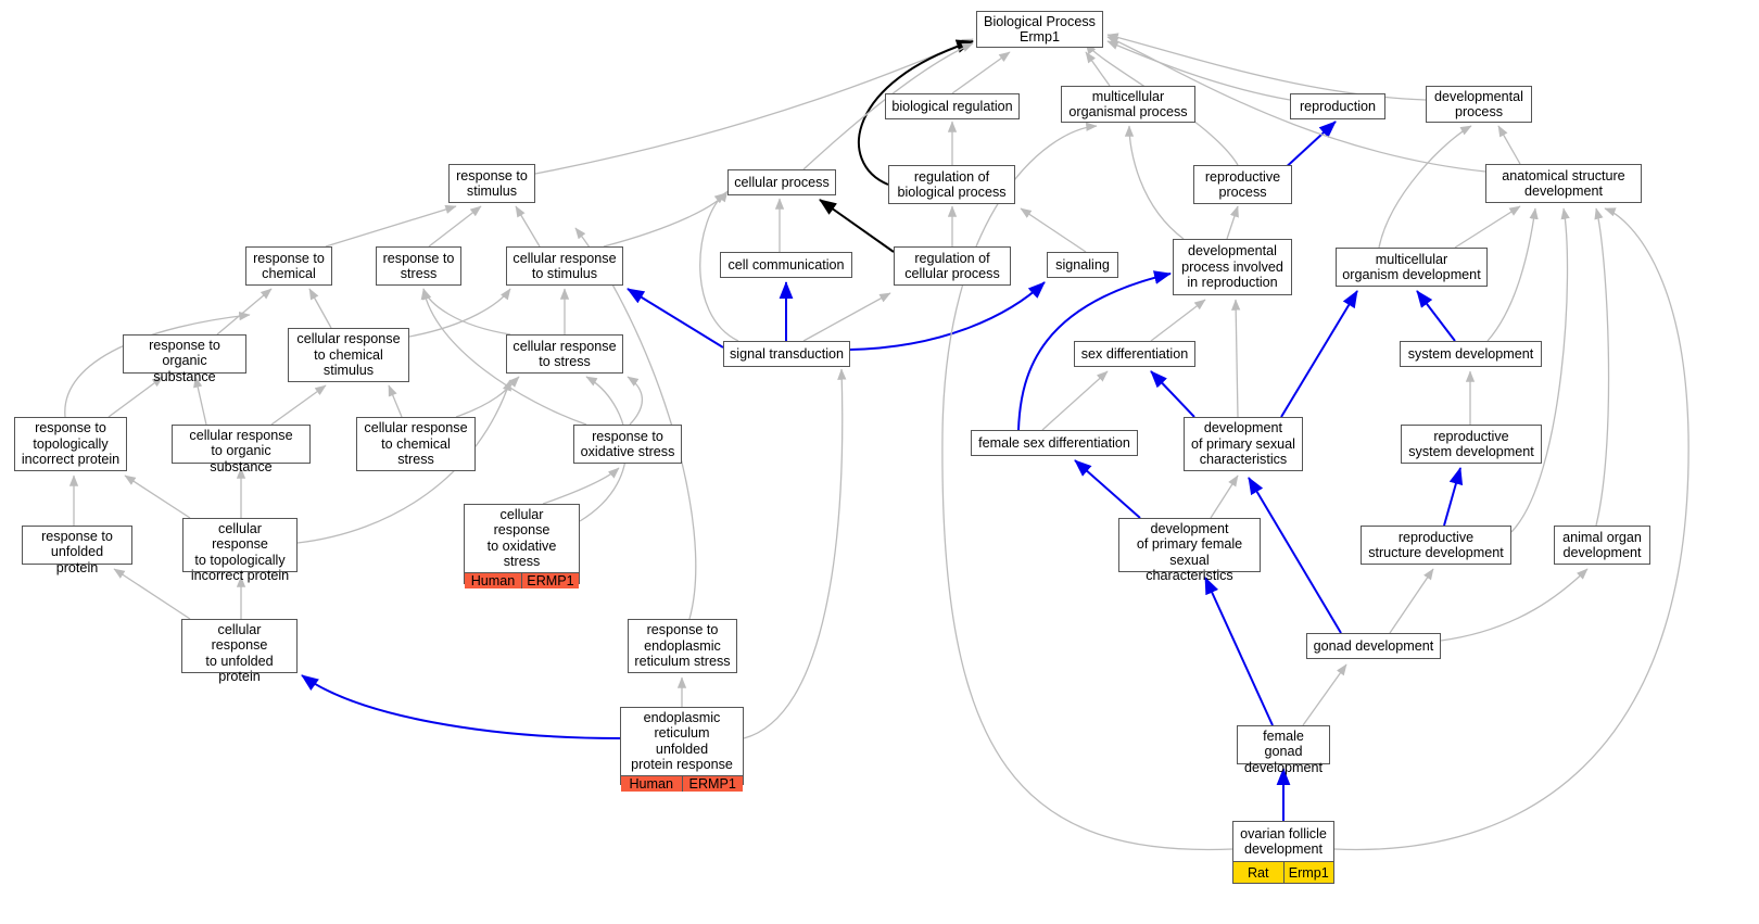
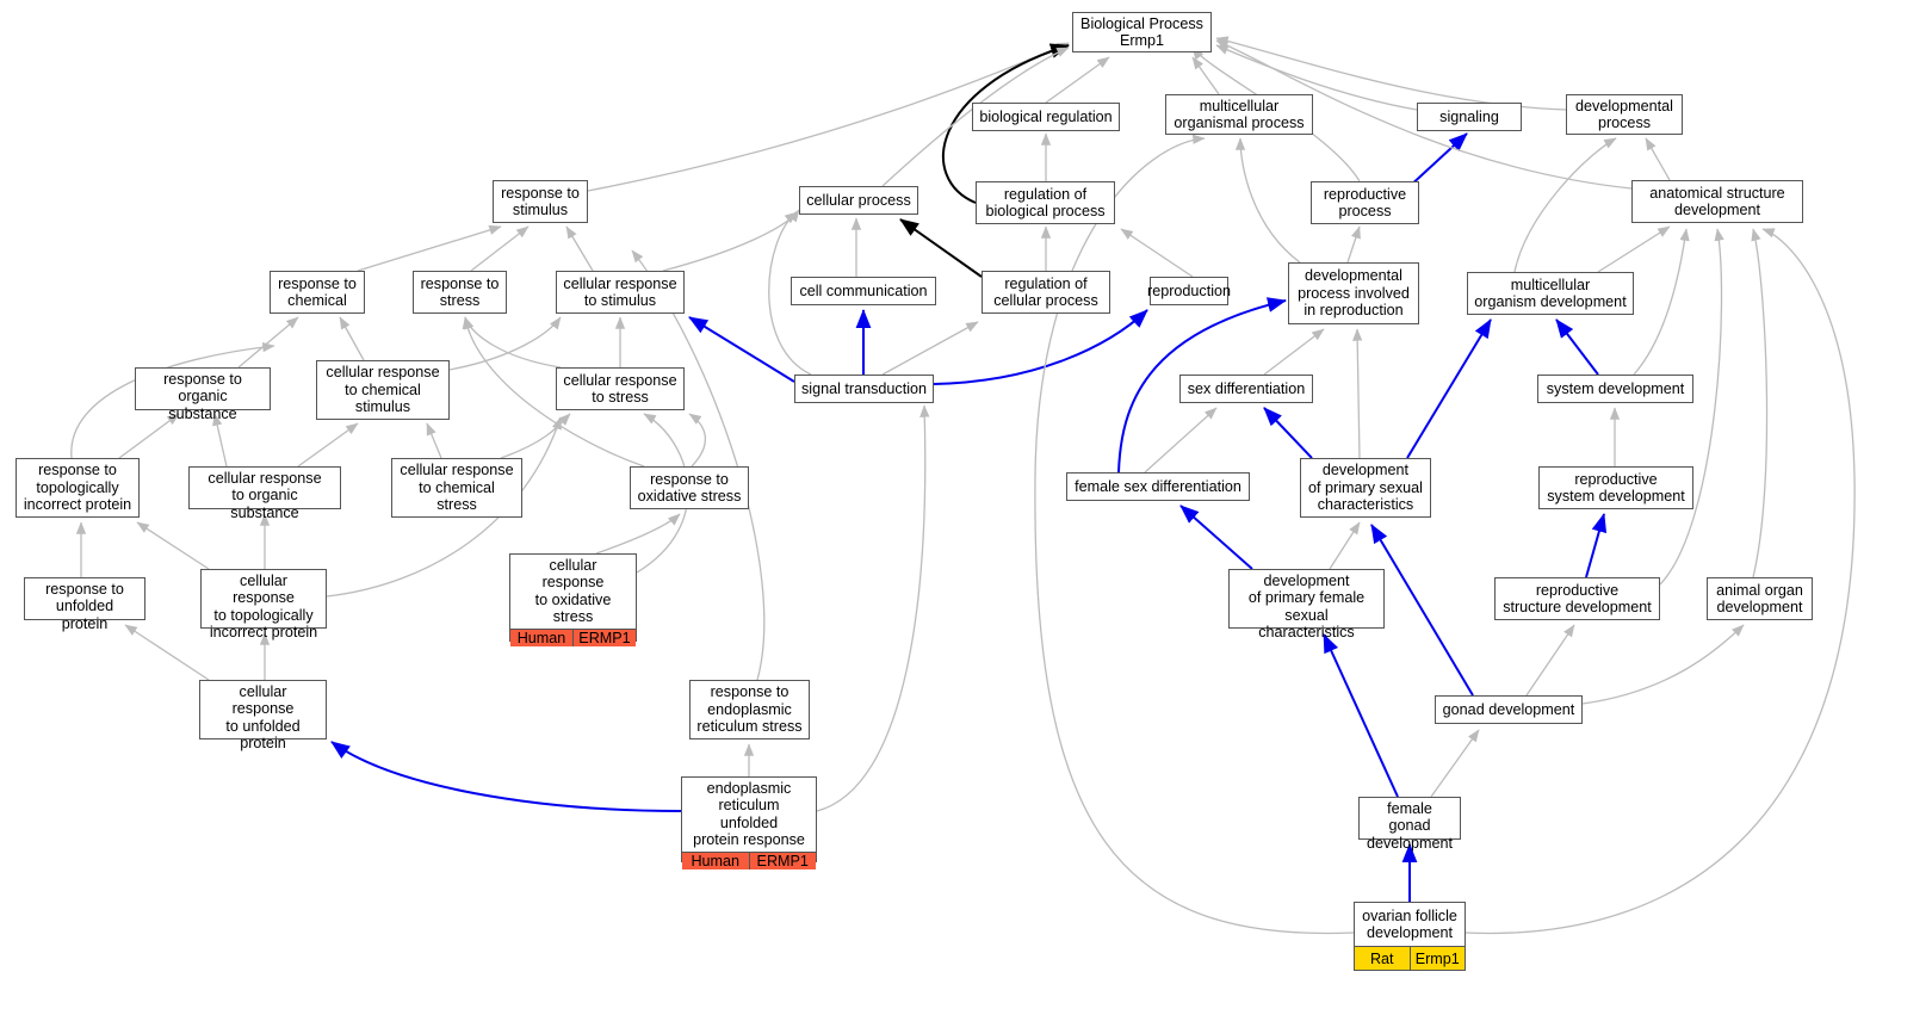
  Biological Process
  Ermp1
  biological regulation
  multicellular
  organismal process
- reproduction
+ signaling
  developmental
  process
  response to
  stimulus
  cellular process
  regulation of
  biological process
  reproductive
  process
  anatomical structure
  development
  response to
  chemical
  response to
  stress
  cellular response
  to stimulus
  cell communication
  regulation of
  cellular process
- signaling
+ reproduction
  developmental
  process involved
  in reproduction
  multicellular
  organism development
  response to
  organic substance
  cellular response
  to chemical
  stimulus
  cellular response
  to stress
  signal transduction
  sex differentiation
  system development
  response to
  topologically
  incorrect protein
  cellular response
  to organic substance
  cellular response
  to chemical
  stress
  response to
  oxidative stress
  female sex differentiation
  development
  of primary sexual
  characteristics
  reproductive
  system development
  response to
  unfolded protein
  cellular response
  to topologically
  incorrect protein
  cellular response
  to oxidative
  stress
  Human
  ERMP1
  development
  of primary female
  sexual characteristics
  reproductive
  structure development
  animal organ
  development
  cellular response
  to unfolded
  protein
  response to
  endoplasmic
  reticulum stress
  gonad development
  endoplasmic
  reticulum unfolded
  protein response
  Human
  ERMP1
  female gonad
  development
  ovarian follicle
  development
  Rat
  Ermp1
